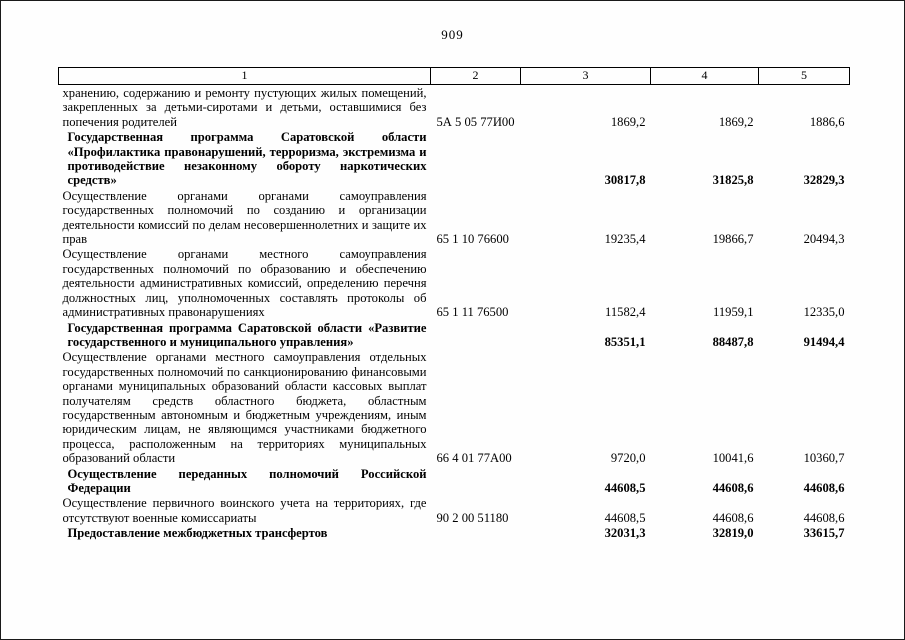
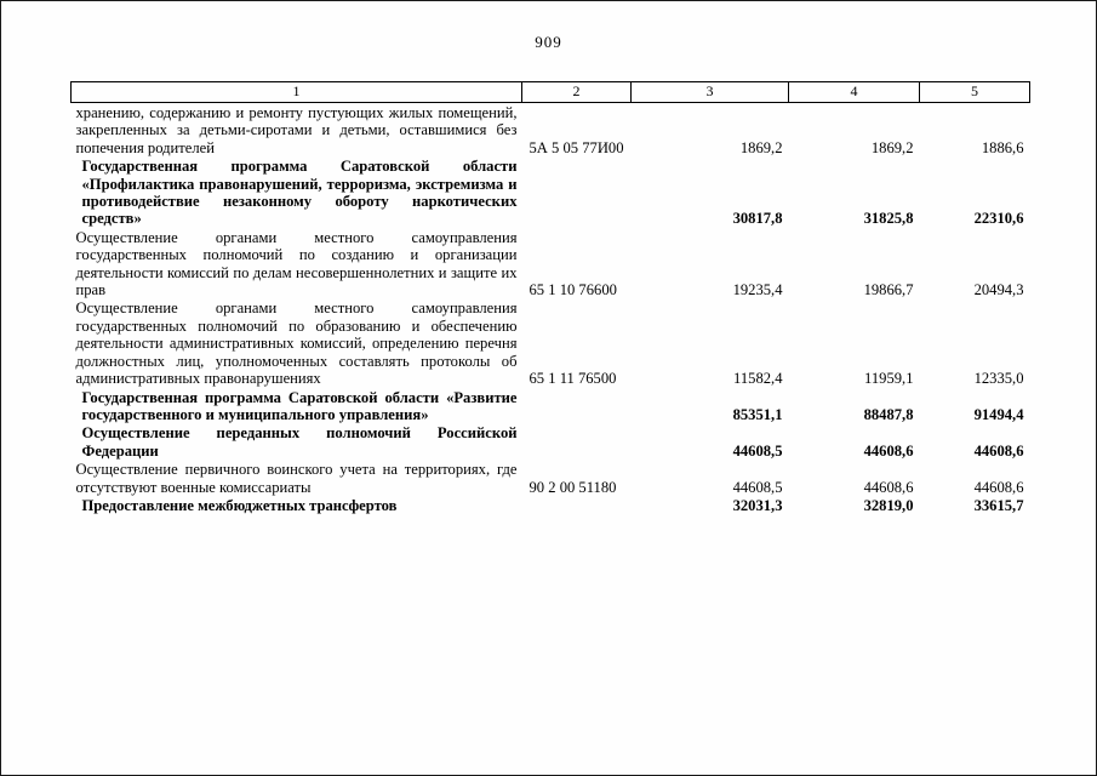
  909
  1	2	3	4	5
  хранению, содержанию и ремонту пустующих жилых помещений, закрепленных за детьми-сиротами и детьми, оставшимися без попечения родителей	5А 5 05 77И00	1869,2	1869,2	1886,6
- Государственная программа Саратовской области «Профилактика правонарушений, терроризма, экстремизма и противодействие незаконному обороту наркотических средств»		30817,8	31825,8	32829,3
+ Государственная программа Саратовской области «Профилактика правонарушений, терроризма, экстремизма и противодействие незаконному обороту наркотических средств»		30817,8	31825,8	22310,6
- Осуществление органами органами самоуправления государственных полномочий по созданию и организации деятельности комиссий по делам несовершеннолетних и защите их прав	65 1 10 76600	19235,4	19866,7	20494,3
+ Осуществление органами местного самоуправления государственных полномочий по созданию и организации деятельности комиссий по делам несовершеннолетних и защите их прав	65 1 10 76600	19235,4	19866,7	20494,3
  Осуществление органами местного самоуправления государственных полномочий по образованию и обеспечению деятельности административных комиссий, определению перечня должностных лиц, уполномоченных составлять протоколы об административных правонарушениях	65 1 11 76500	11582,4	11959,1	12335,0
  Государственная программа Саратовской области «Развитие государственного и муниципального управления»		85351,1	88487,8	91494,4
- Осуществление органами местного самоуправления отдельных государственных полномочий по санкционированию финансовыми органами муниципальных образований области кассовых выплат получателям средств областного бюджета, областным государственным автономным и бюджетным учреждениям, иным юридическим лицам, не являющимся участниками бюджетного процесса, расположенным на территориях муниципальных образований области	66 4 01 77А00	9720,0	10041,6	10360,7
  Осуществление переданных полномочий Российской Федерации		44608,5	44608,6	44608,6
  Осуществление первичного воинского учета на территориях, где отсутствуют военные комиссариаты	90 2 00 51180	44608,5	44608,6	44608,6
  Предоставление межбюджетных трансфертов		32031,3	32819,0	33615,7
